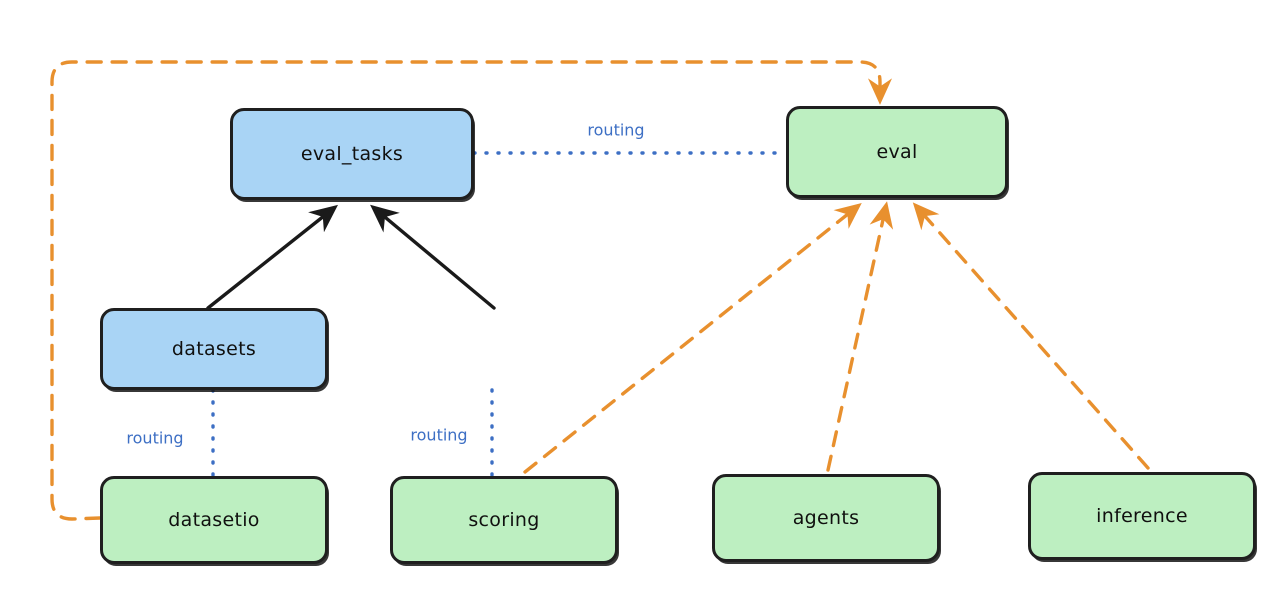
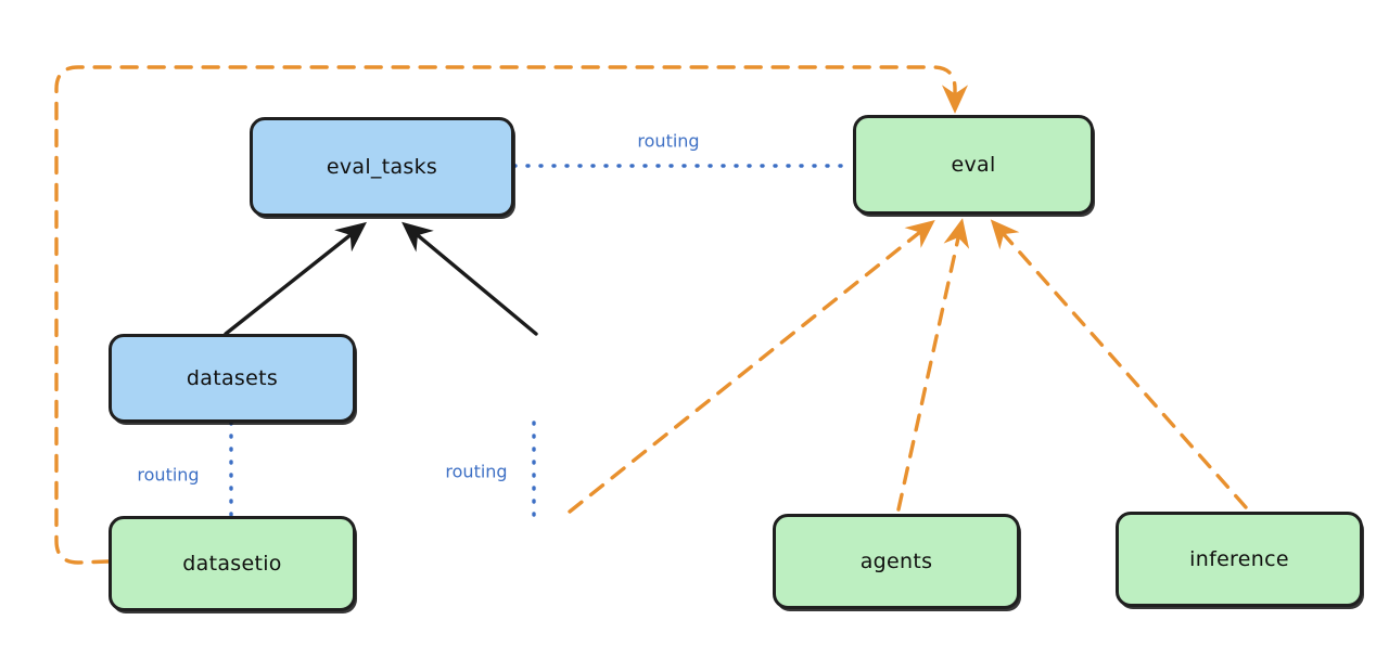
  eval_tasks
  eval
  datasets
  datasetio
- scoring
  agents
  inference
  routing
  routing
  routing
